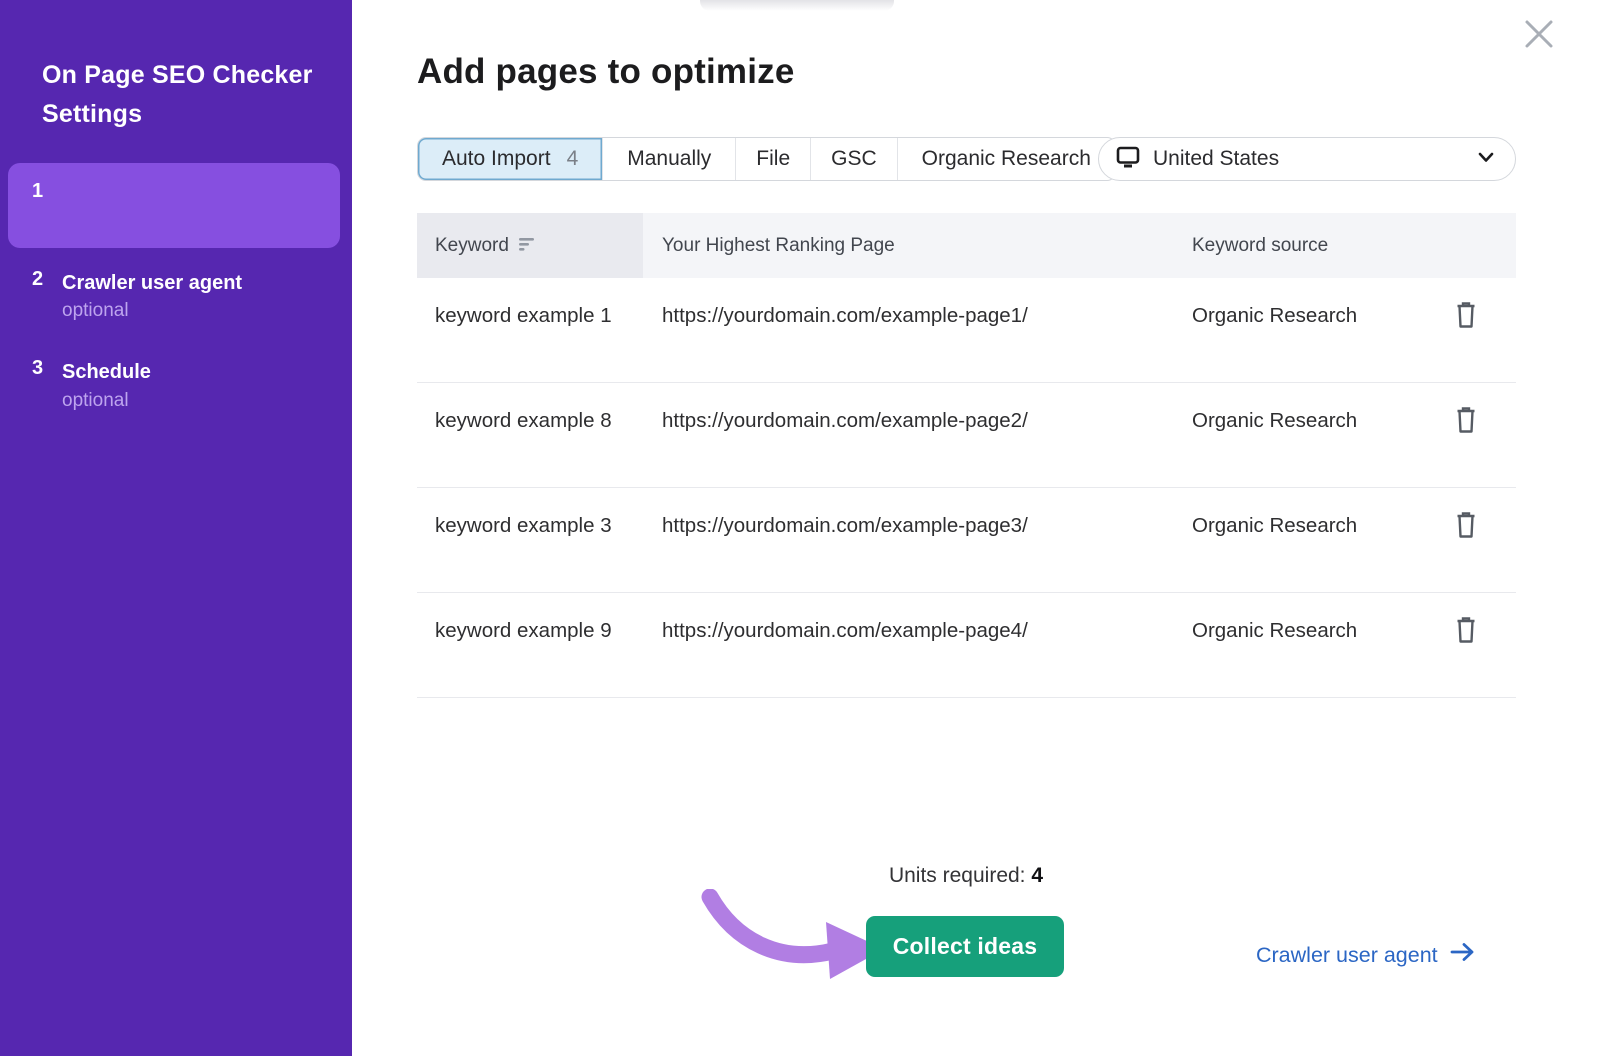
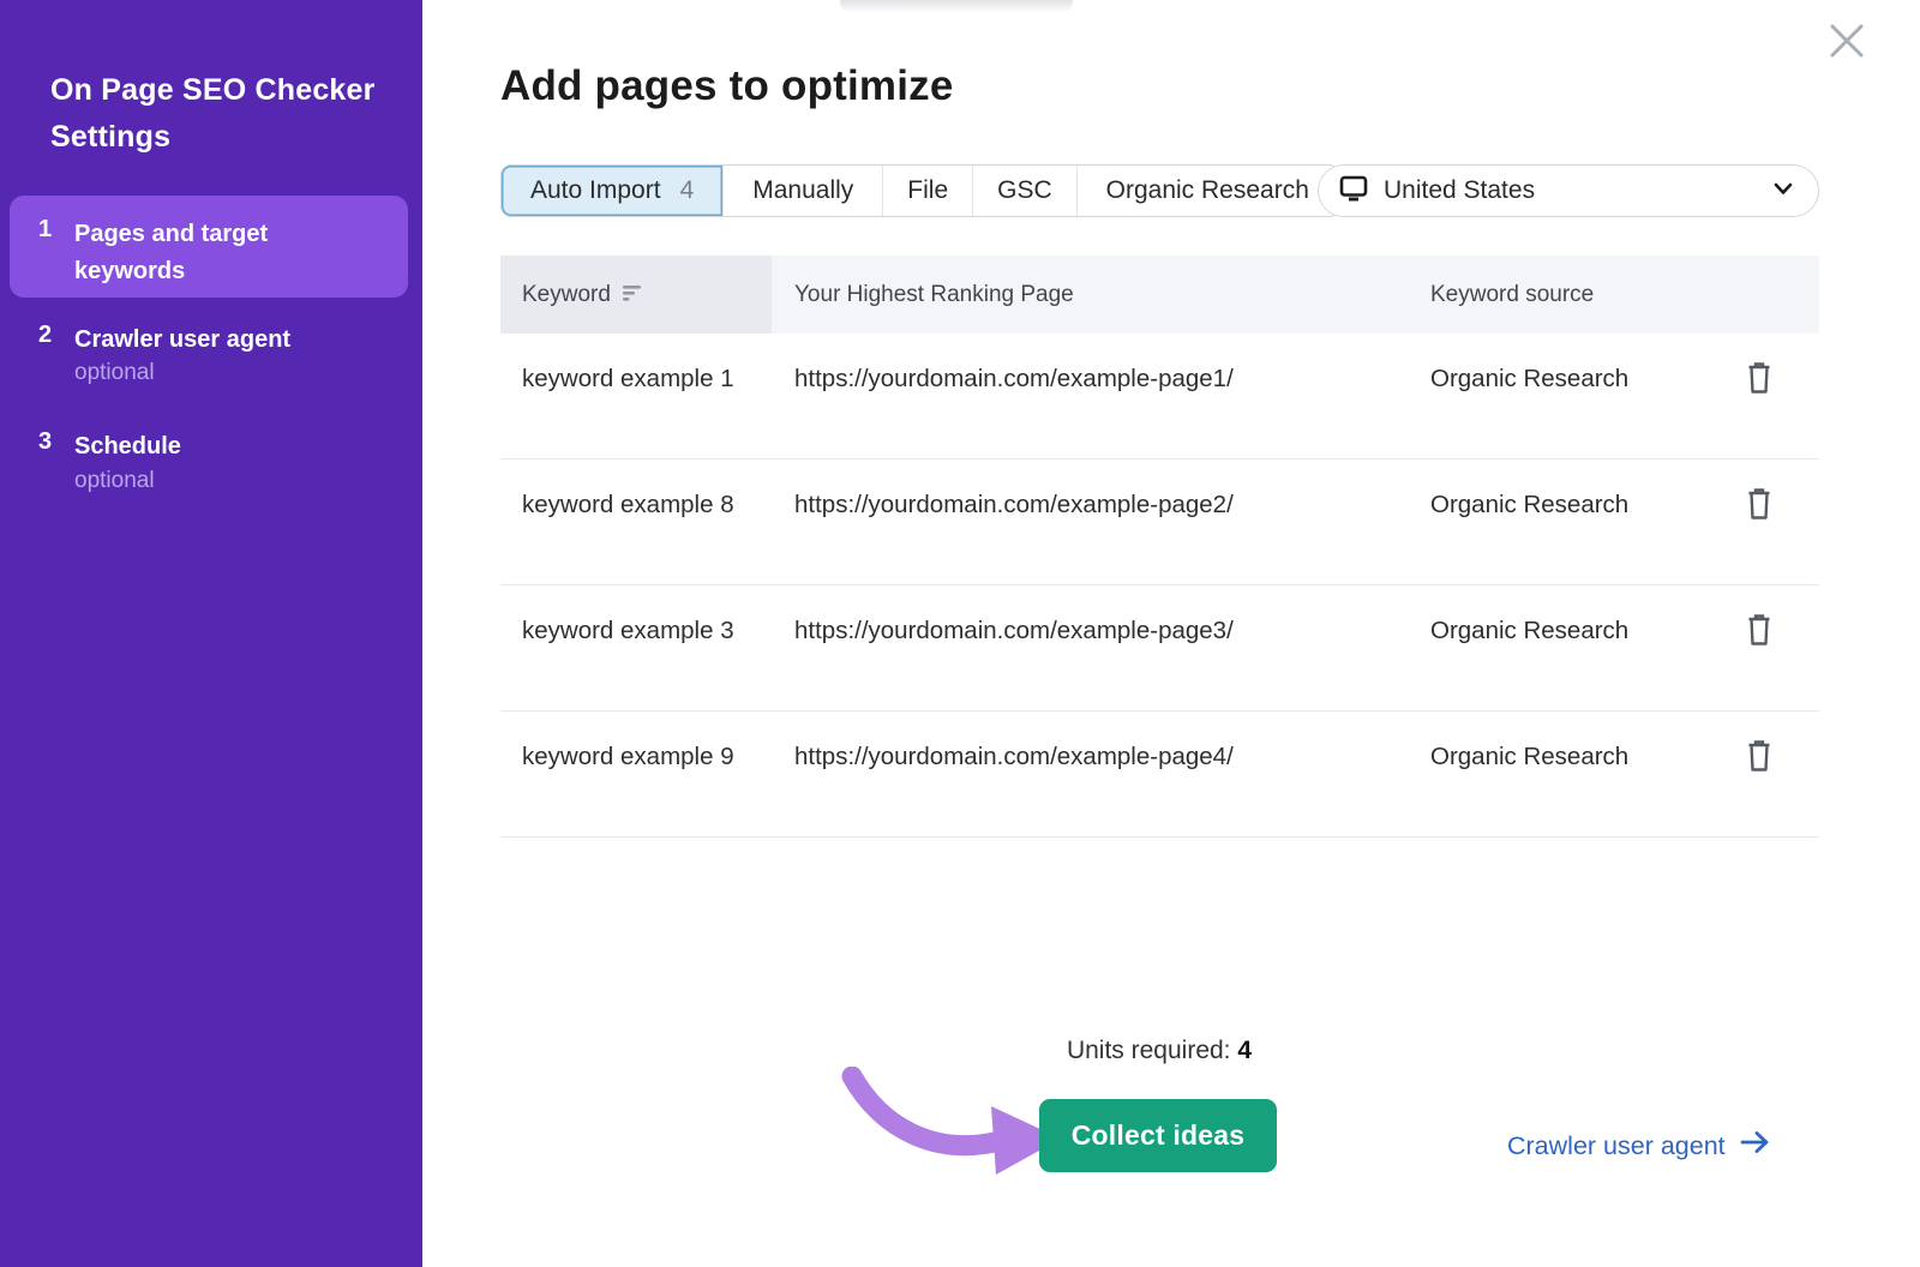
  On Page SEO Checker Settings
  1
+ Pages and target keywords
  2
  Crawler user agent
  optional
  3
  Schedule
  optional
  Add pages to optimize
  Auto Import
  4
  Manually
  File
  GSC
  Organic Research
  United States
  Keyword
  Your Highest Ranking Page
  Keyword source
  keyword example 1
  https://yourdomain.com/example-page1/
  Organic Research
  keyword example 8
  https://yourdomain.com/example-page2/
  Organic Research
  keyword example 3
  https://yourdomain.com/example-page3/
  Organic Research
  keyword example 9
  https://yourdomain.com/example-page4/
  Organic Research
  Units required: 4
  Collect ideas
  Crawler user agent
